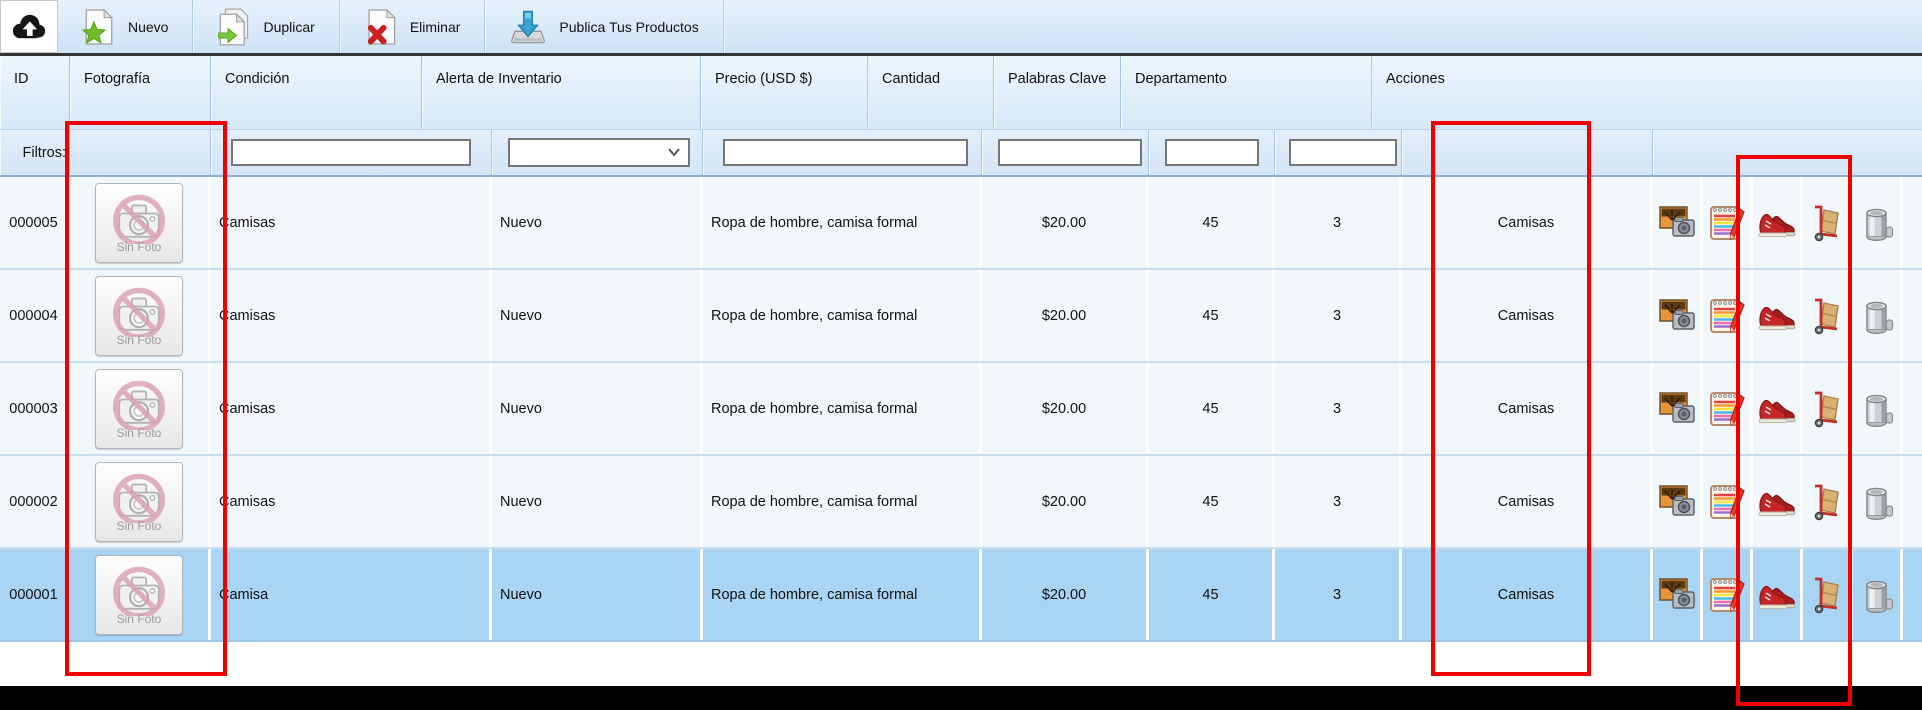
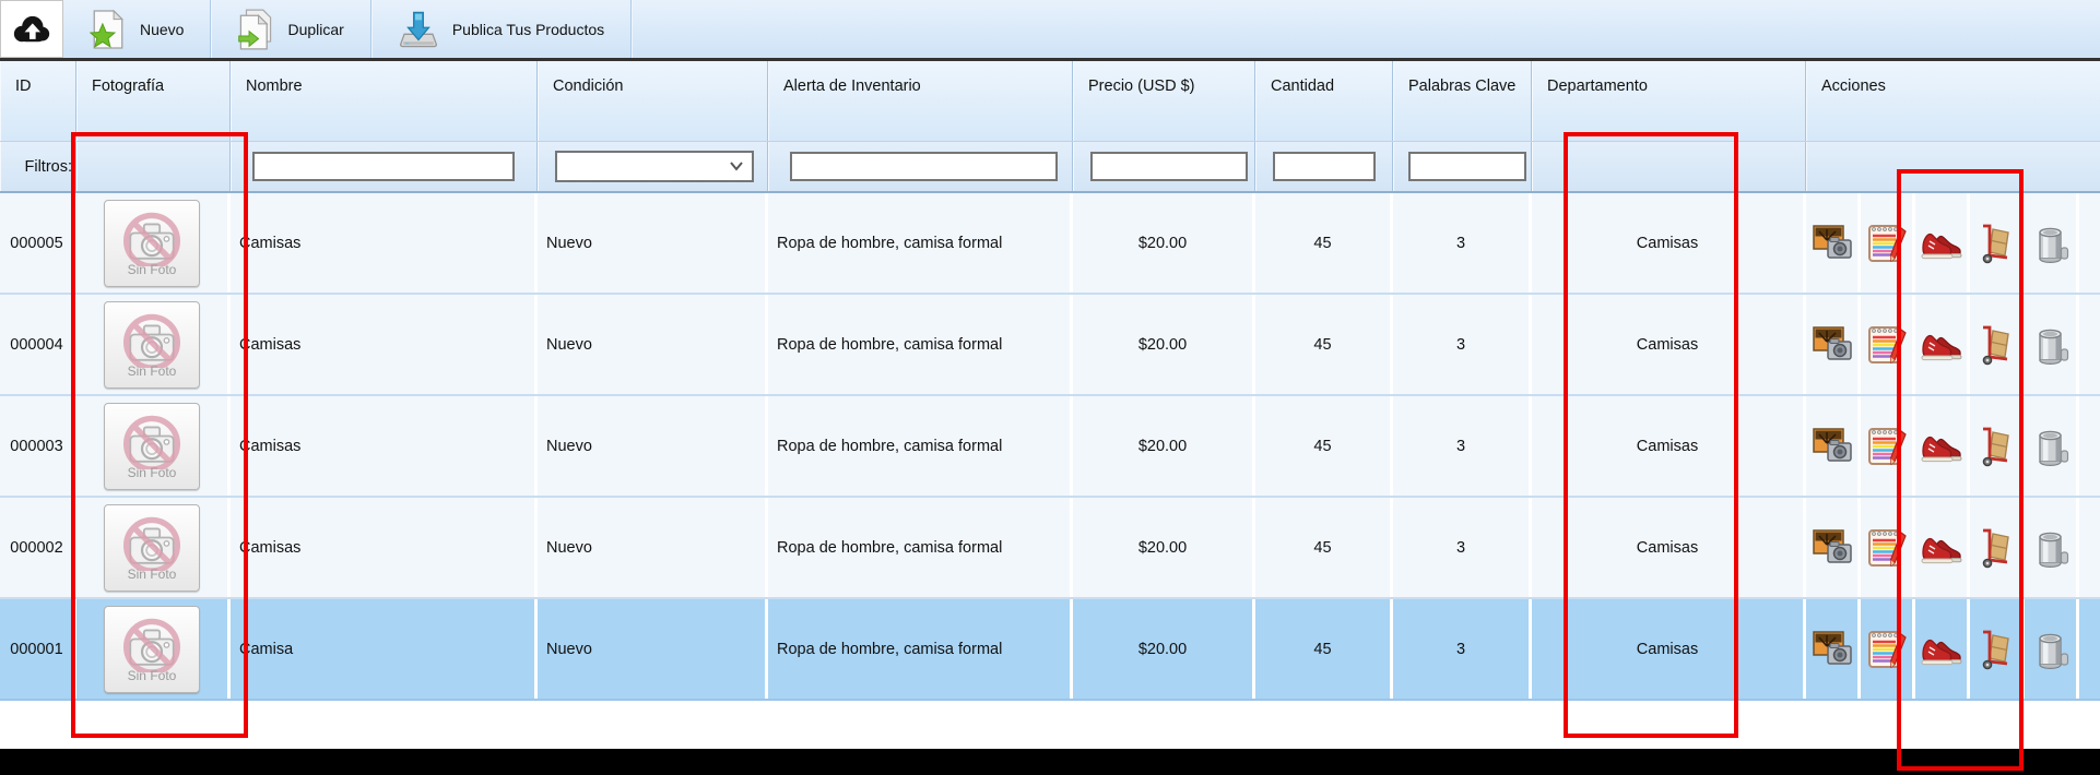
  Nuevo
  Duplicar
- Eliminar
  Publica Tus Productos
  ID
  Fotografía
+ Nombre
  Condición
  Alerta de Inventario
  Precio (USD $)
  Cantidad
  Palabras Clave
  Departamento
  Acciones
  Filtros:
  000005
  Sin Foto
  Camisas
  Nuevo
  Ropa de hombre, camisa formal
  $20.00
  45
  3
  Camisas
  000004
  Sin Foto
  Camisas
  Nuevo
  Ropa de hombre, camisa formal
  $20.00
  45
  3
  Camisas
  000003
  Sin Foto
  Camisas
  Nuevo
  Ropa de hombre, camisa formal
  $20.00
  45
  3
  Camisas
  000002
  Sin Foto
  Camisas
  Nuevo
  Ropa de hombre, camisa formal
  $20.00
  45
  3
  Camisas
  000001
  Sin Foto
  Camisa
  Nuevo
  Ropa de hombre, camisa formal
  $20.00
  45
  3
  Camisas
